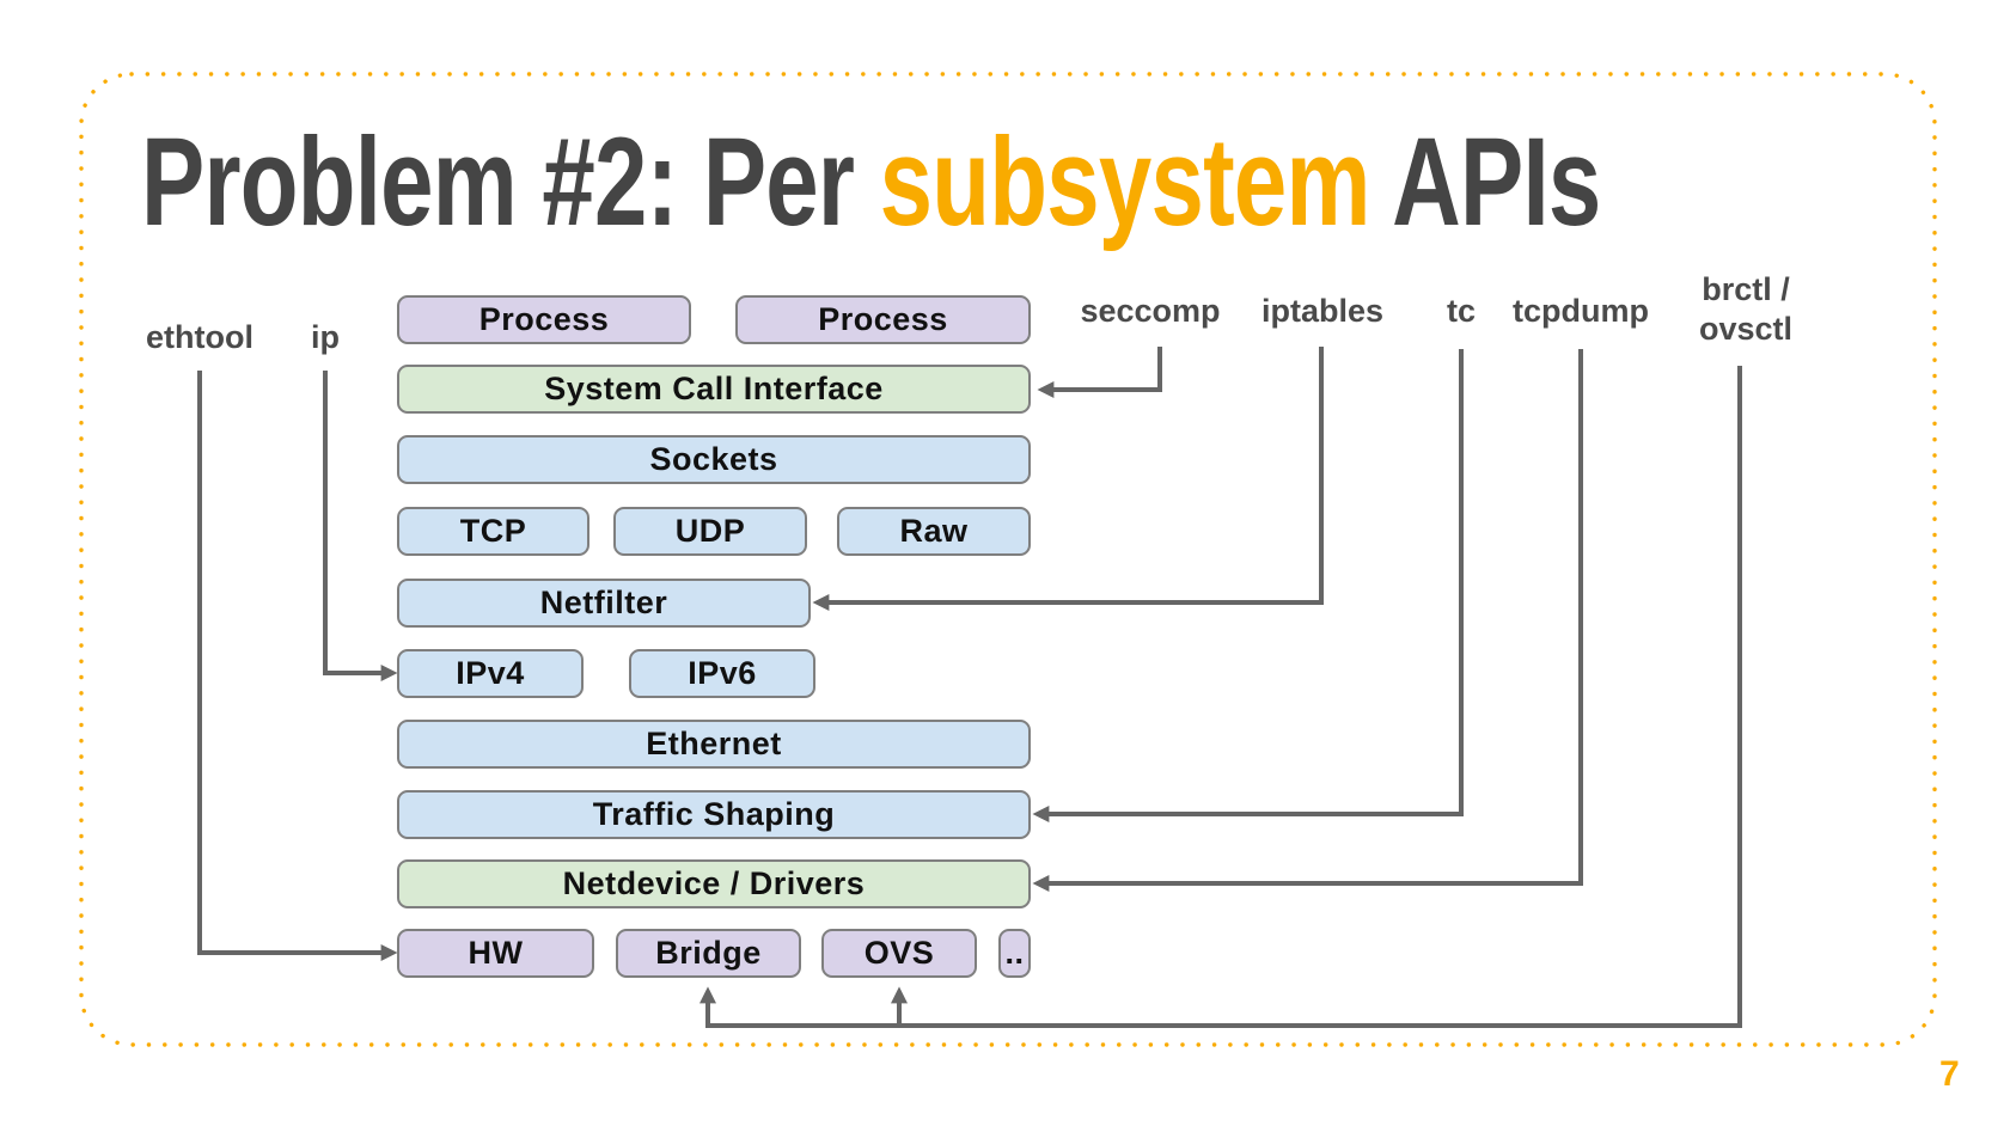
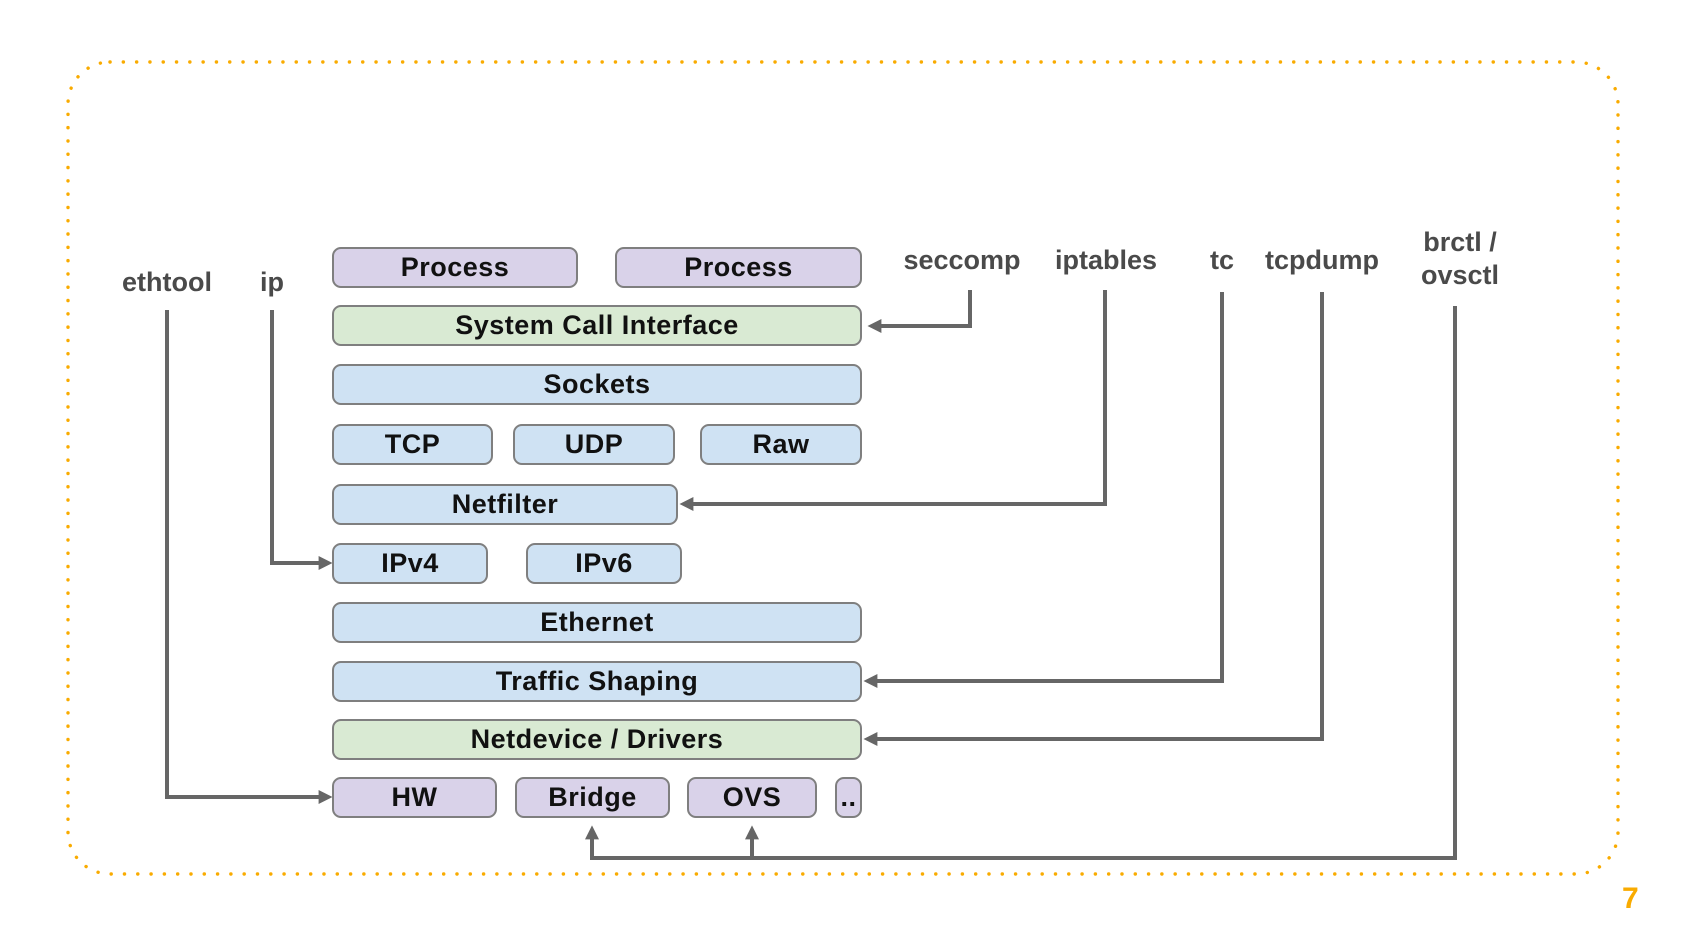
- Problem #2: Per subsystem APIs
  ethtool
  ip
  seccomp
  iptables
  tc
  tcpdump
  brctl /
  ovsctl
  Process
  Process
  System Call Interface
  Sockets
  TCP
  UDP
  Raw
  Netfilter
  IPv4
  IPv6
  Ethernet
  Traffic Shaping
  Netdevice / Drivers
  HW
  Bridge
  OVS
  ..
  7
